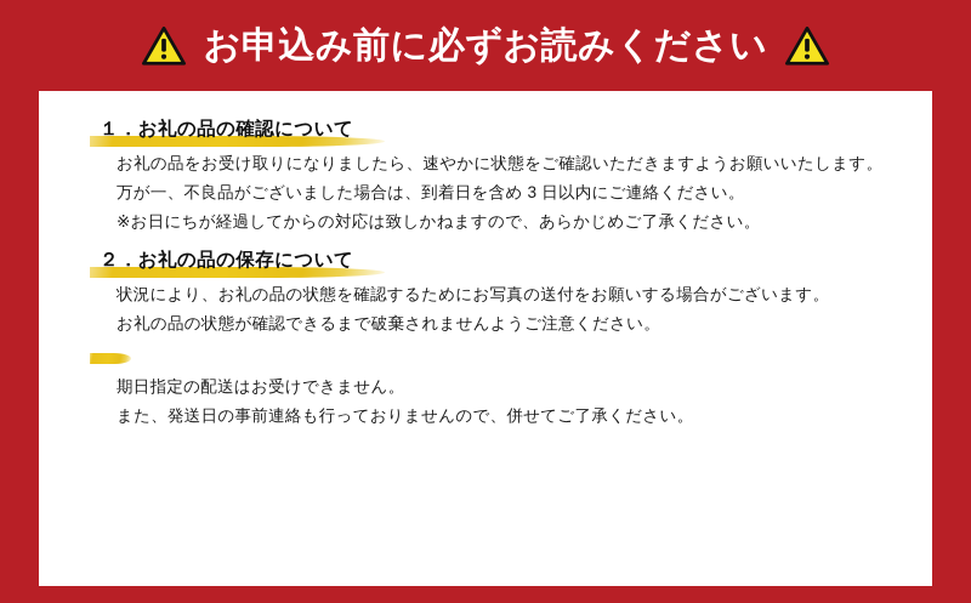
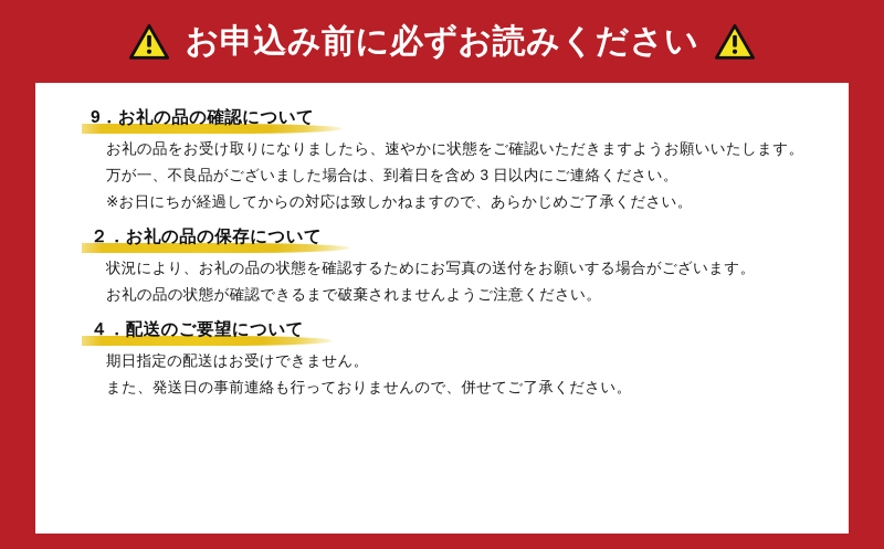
  お申込み前に必ずお読みください
- １．お礼の品の確認について
+ 9．お礼の品の確認について
  お礼の品をお受け取りになりましたら、速やかに状態をご確認いただきますようお願いいたします。
  万が一、不良品がございました場合は、到着日を含め 3 日以内にご連絡ください。
  ※お日にちが経過してからの対応は致しかねますので、あらかじめご了承ください。
  ２．お礼の品の保存について
  状況により、お礼の品の状態を確認するためにお写真の送付をお願いする場合がございます。
  お礼の品の状態が確認できるまで破棄されませんようご注意ください。
+ ４．配送のご要望について
  期日指定の配送はお受けできません。
  また、発送日の事前連絡も行っておりませんので、併せてご了承ください。
